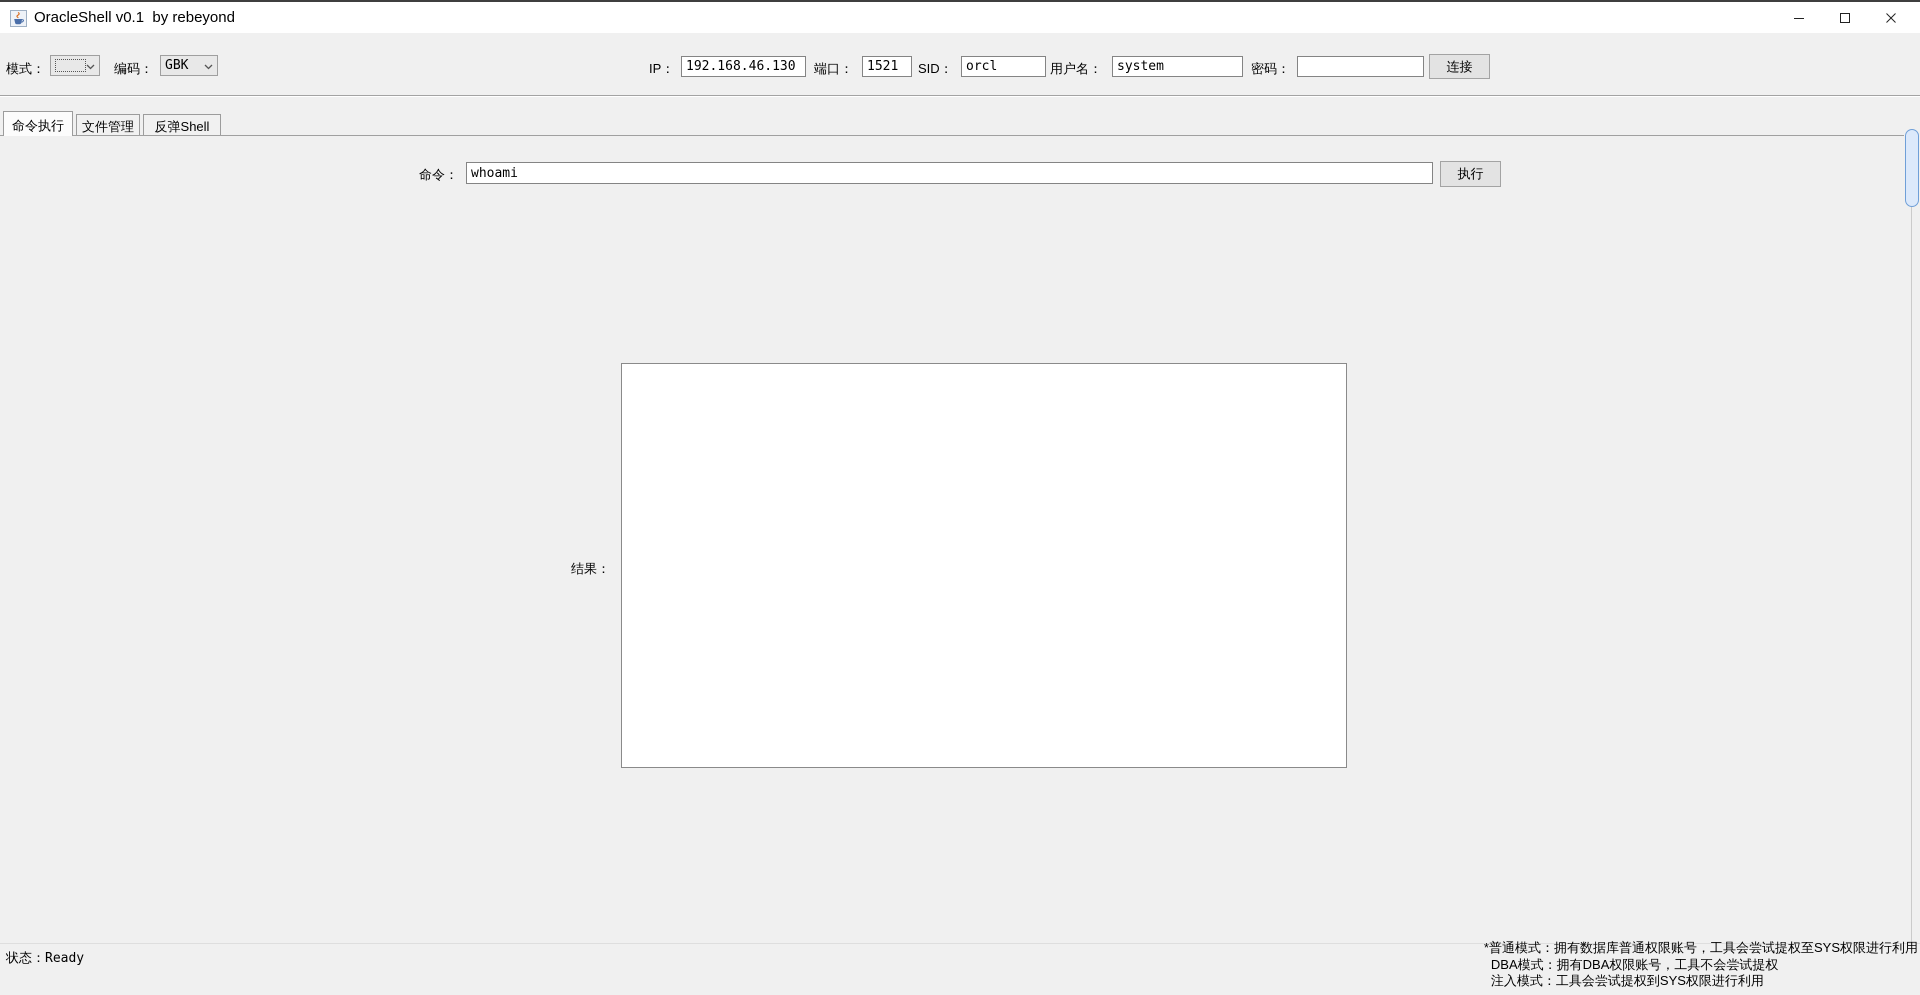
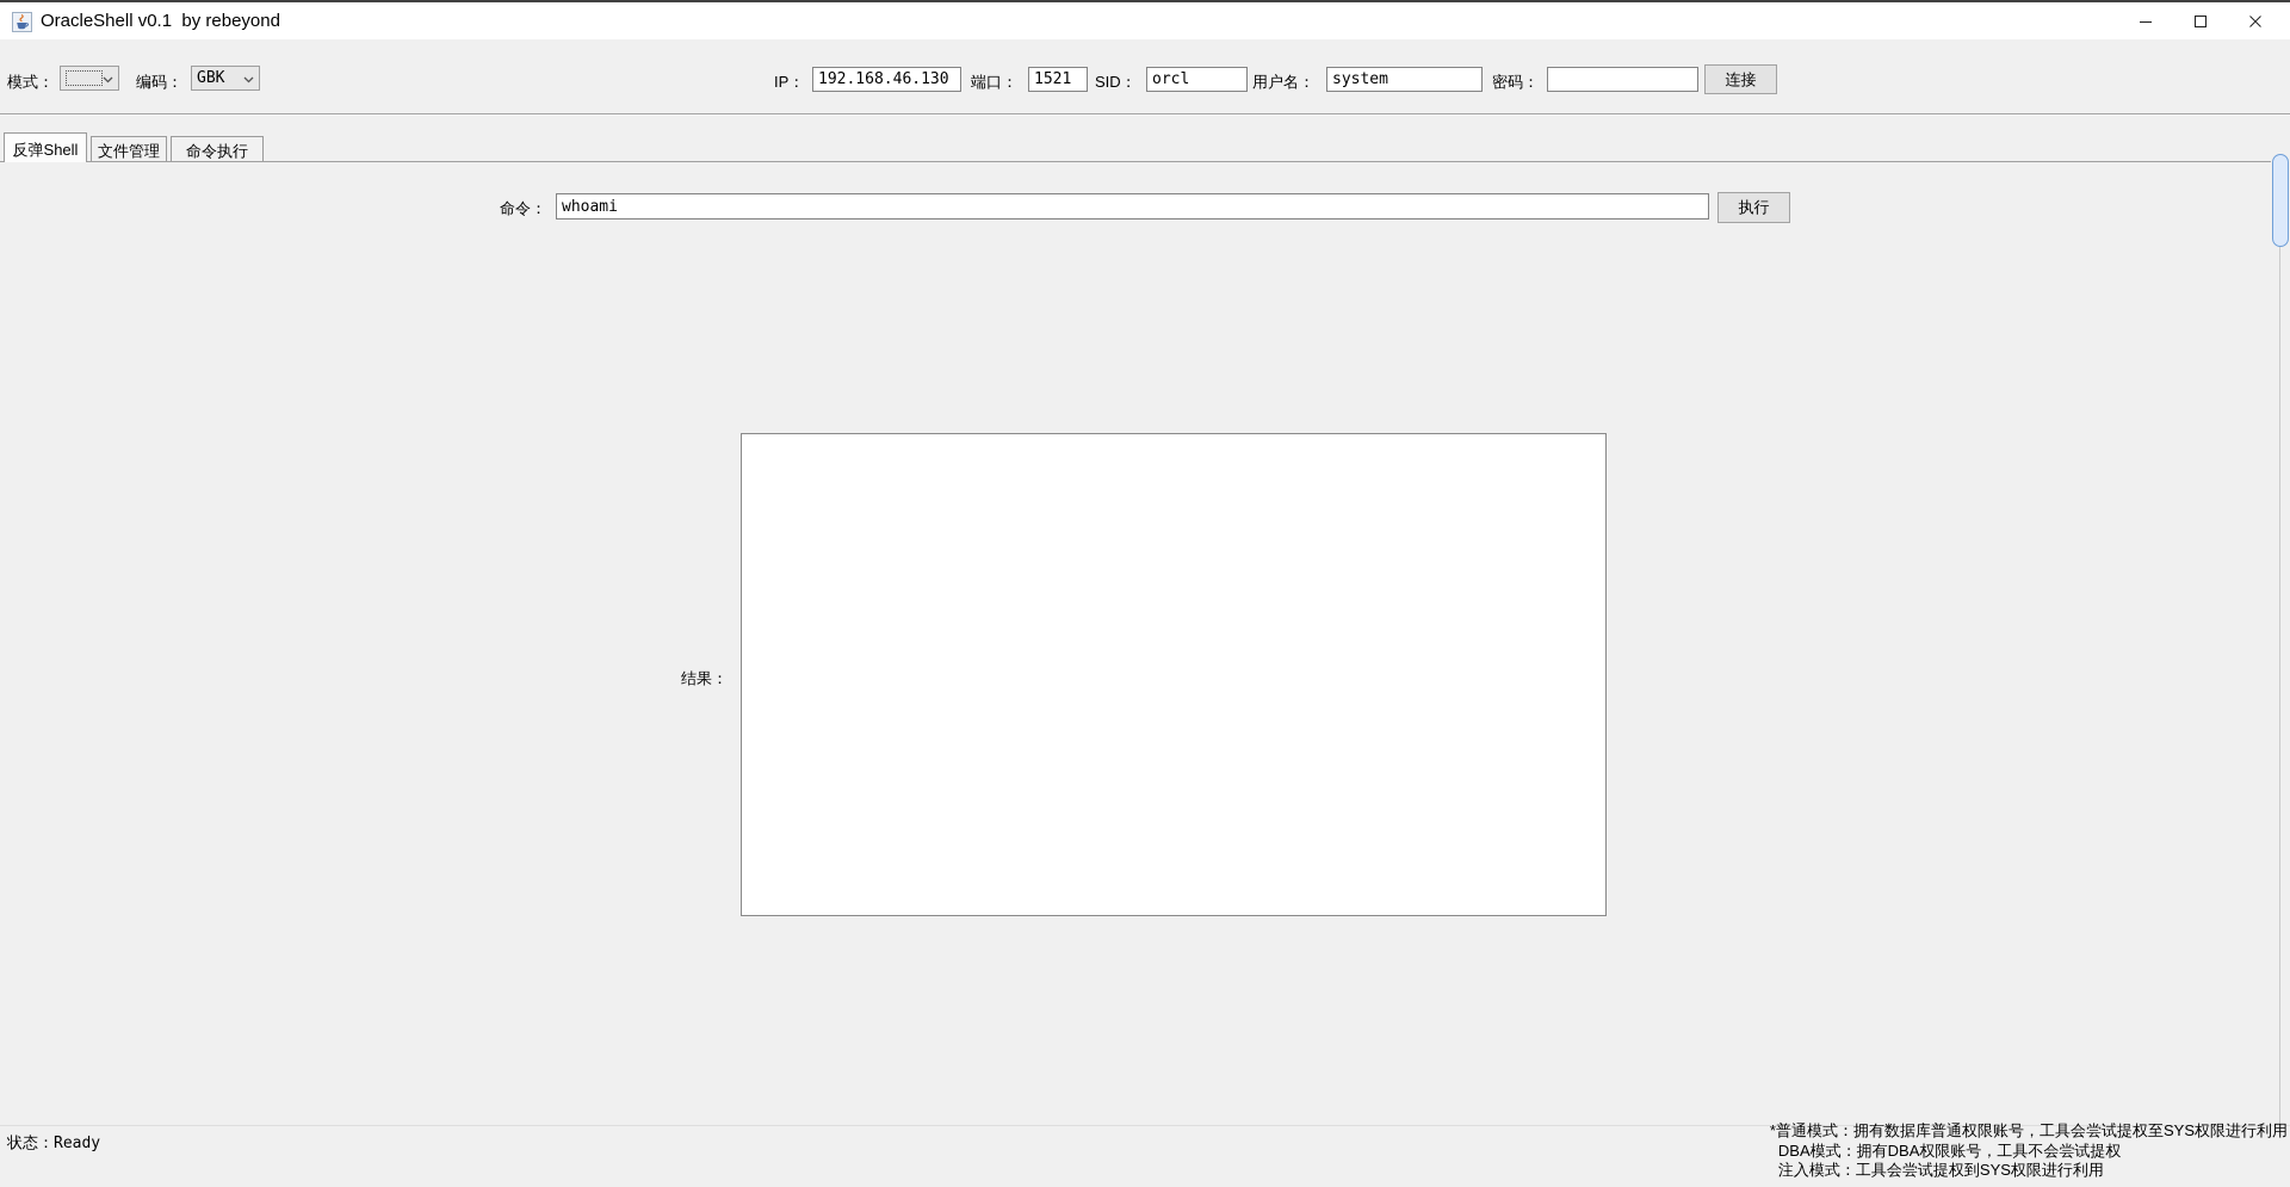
  OracleShell v0.1 by rebeyond
  模式：
  编码：
  GBK
  IP：
  192.168.46.130
  端口：
  1521
  SID：
  orcl
  用户名：
  system
  密码：
  连接
- 命令执行
+ 反弹Shell
  文件管理
- 反弹Shell
+ 命令执行
  命令：
  whoami
  执行
  结果：
  状态：Ready
  *普通模式：拥有数据库普通权限账号，工具会尝试提权至SYS权限进行利用
  DBA模式：拥有DBA权限账号，工具不会尝试提权
  注入模式：工具会尝试提权到SYS权限进行利用
